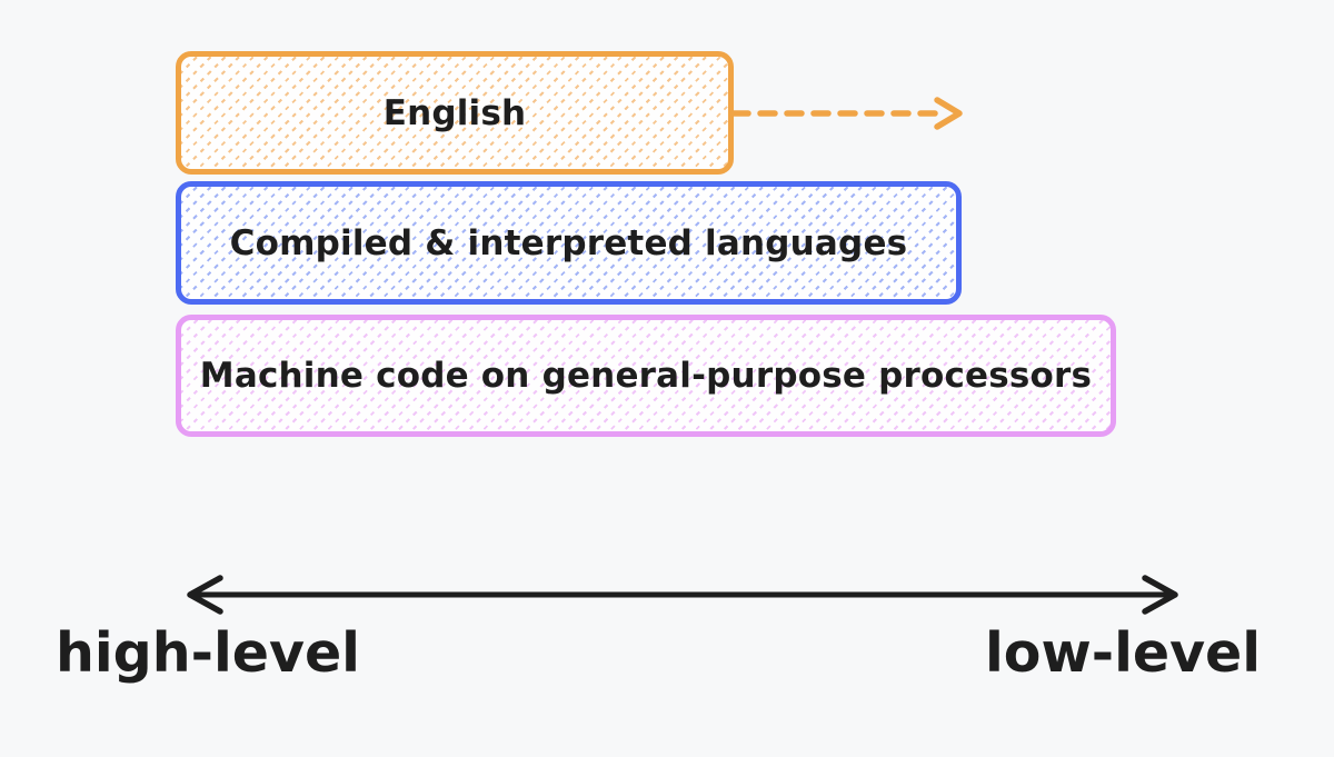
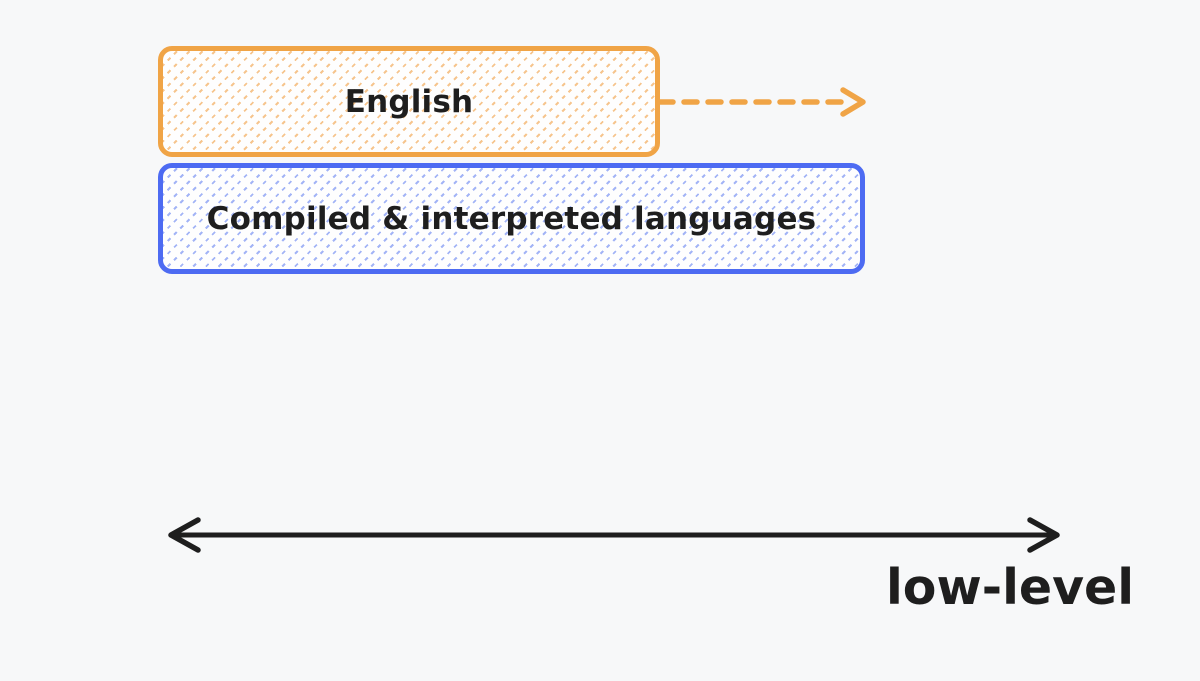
  English
  Compiled & interpreted languages
- Machine code on general-purpose processors
- high-level
  low-level
